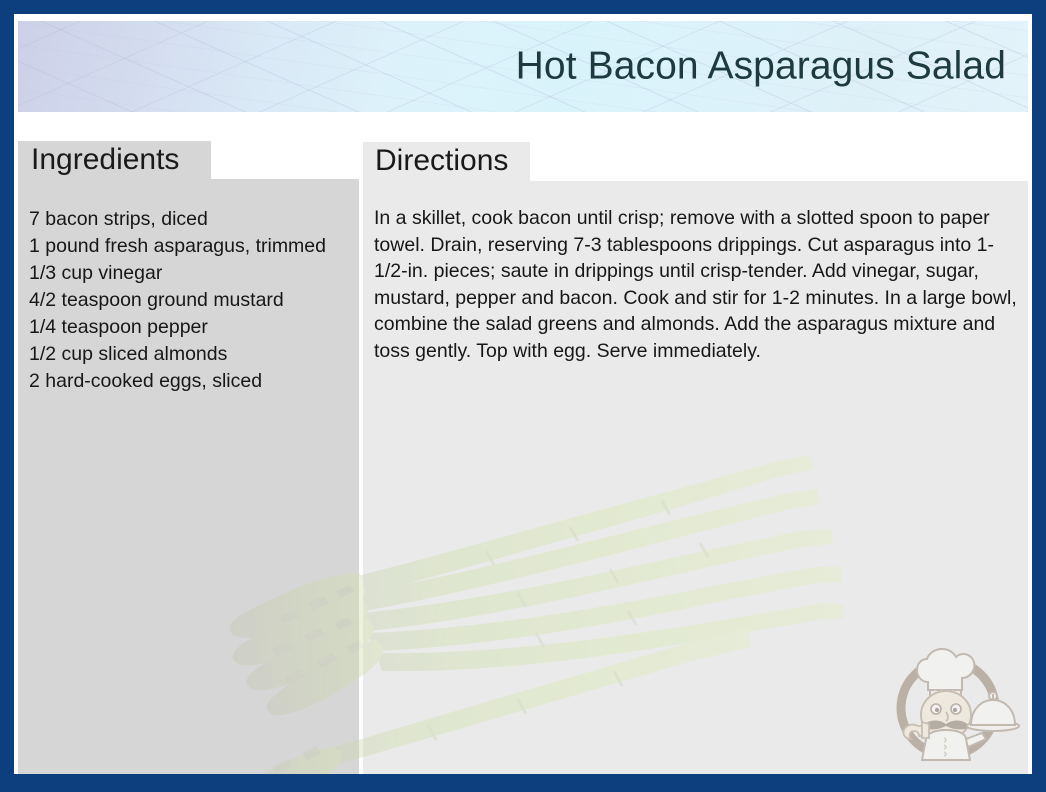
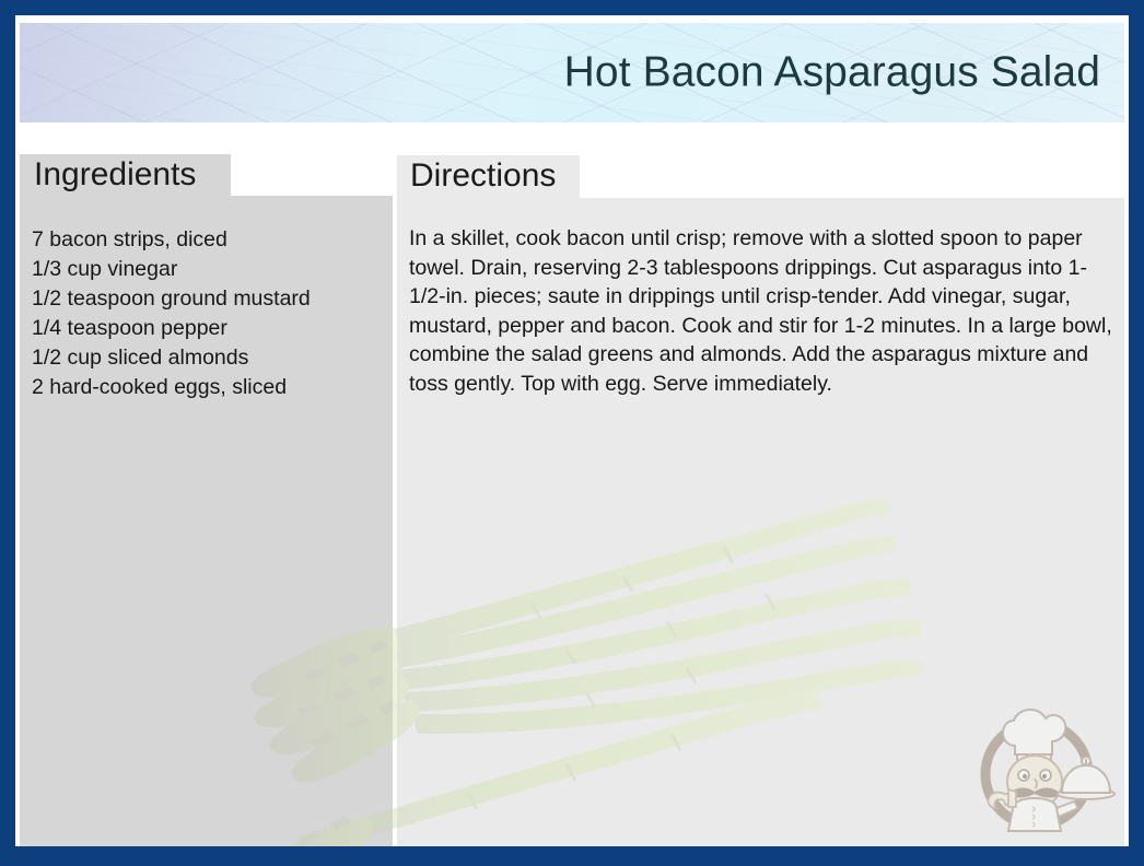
  Hot Bacon Asparagus Salad
  Ingredients
  7 bacon strips, diced
- 1 pound fresh asparagus, trimmed
  1/3 cup vinegar
- 4/2 teaspoon ground mustard
+ 1/2 teaspoon ground mustard
  1/4 teaspoon pepper
  1/2 cup sliced almonds
  2 hard-cooked eggs, sliced
  Directions
- In a skillet, cook bacon until crisp; remove with a slotted spoon to paper towel. Drain, reserving 7-3 tablespoons drippings. Cut asparagus into 1-1/2-in. pieces; saute in drippings until crisp-tender. Add vinegar, sugar, mustard, pepper and bacon. Cook and stir for 1-2 minutes. In a large bowl, combine the salad greens and almonds. Add the asparagus mixture and toss gently. Top with egg. Serve immediately.
+ In a skillet, cook bacon until crisp; remove with a slotted spoon to paper towel. Drain, reserving 2-3 tablespoons drippings. Cut asparagus into 1-1/2-in. pieces; saute in drippings until crisp-tender. Add vinegar, sugar, mustard, pepper and bacon. Cook and stir for 1-2 minutes. In a large bowl, combine the salad greens and almonds. Add the asparagus mixture and toss gently. Top with egg. Serve immediately.
